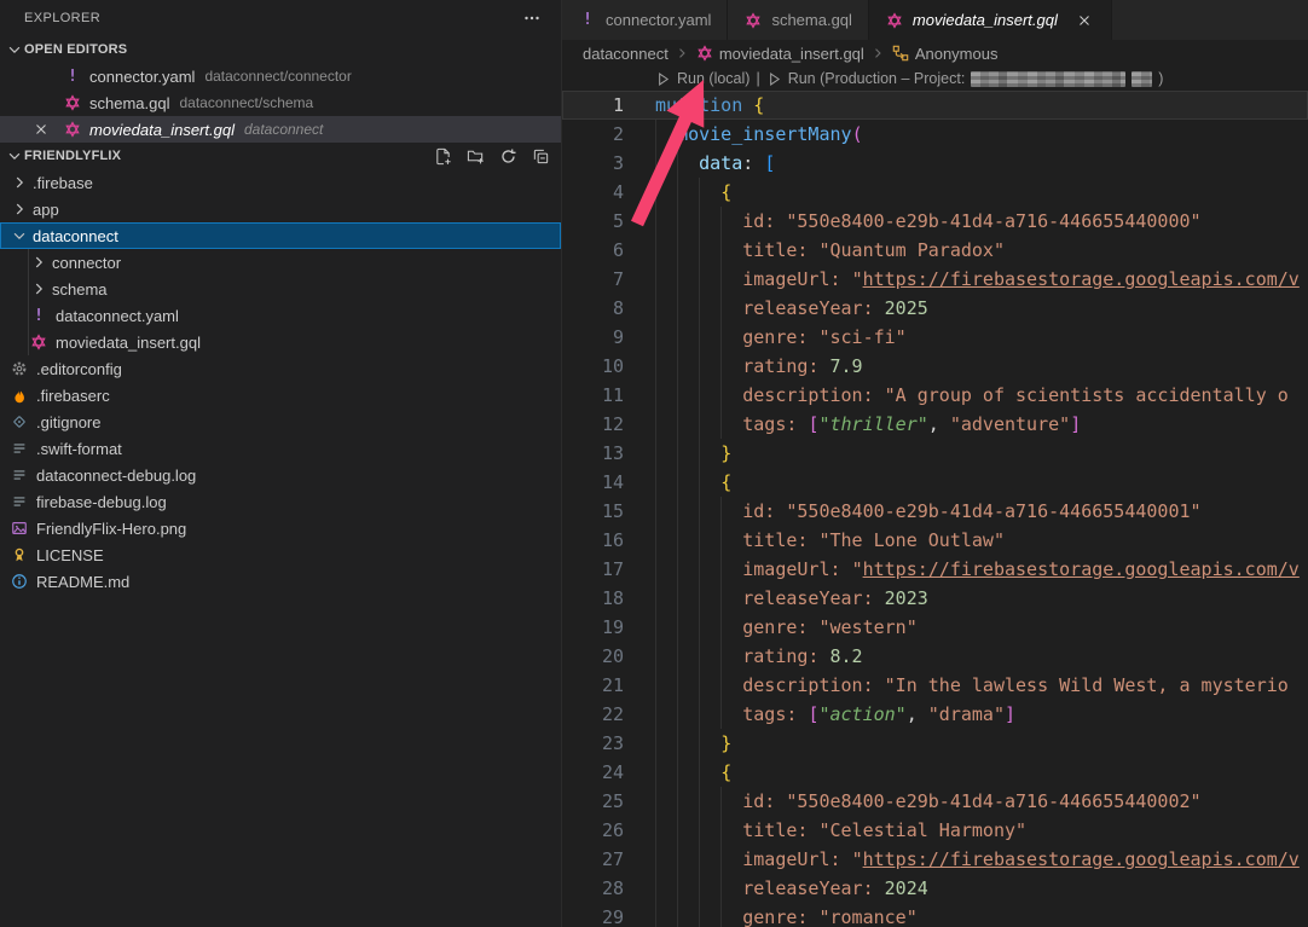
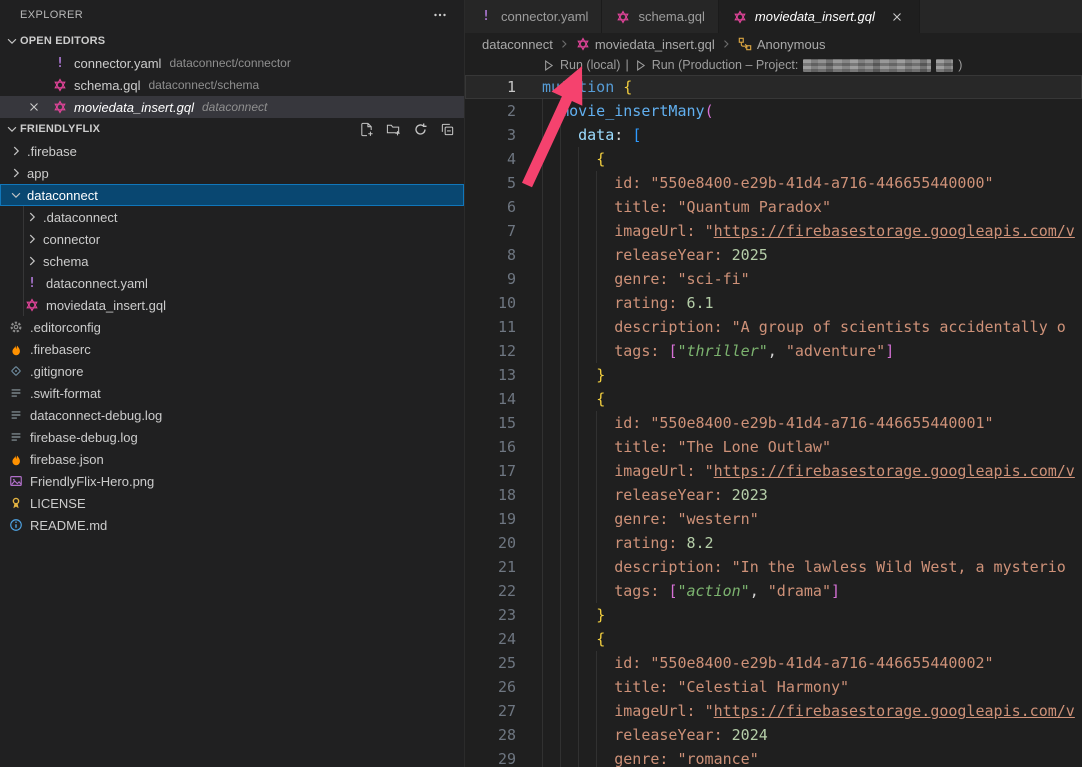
  EXPLORER
  OPEN EDITORS
  !
  connector.yaml
  dataconnect/connector
  schema.gql
  dataconnect/schema
  moviedata_insert.gql
  dataconnect
  FRIENDLYFLIX
  .firebase
  app
  dataconnect
+ .dataconnect
  connector
  schema
  !
  dataconnect.yaml
  moviedata_insert.gql
  .editorconfig
  .firebaserc
  .gitignore
  .swift-format
  dataconnect-debug.log
  firebase-debug.log
+ firebase.json
  FriendlyFlix-Hero.png
  LICENSE
  README.md
  !
  connector.yaml
  schema.gql
  moviedata_insert.gql
  dataconnect
  moviedata_insert.gql
  Anonymous
  Run (local)
  |
  Run (Production – Project:
  )
  1
  mution {
  2
  ovie_insertMany(
  3
  data: [
  4
  {
  5
  id: "550e8400-e29b-41d4-a716-446655440000"
  6
  title: "Quantum Paradox"
  7
  imageUrl: "https://firebasestorage.googleapis.com/v
  8
  releaseYear: 2025
  9
  genre: "sci-fi"
  10
- rating: 7.9
+ rating: 6.1
  11
  description: "A group of scientists accidentally o
  12
  tags: ["thriller", "adventure"]
  13
  }
  14
  {
  15
  id: "550e8400-e29b-41d4-a716-446655440001"
  16
  title: "The Lone Outlaw"
  17
  imageUrl: "https://firebasestorage.googleapis.com/v
  18
  releaseYear: 2023
  19
  genre: "western"
  20
  rating: 8.2
  21
  description: "In the lawless Wild West, a mysterio
  22
  tags: ["action", "drama"]
  23
  }
  24
  {
  25
  id: "550e8400-e29b-41d4-a716-446655440002"
  26
  title: "Celestial Harmony"
  27
  imageUrl: "https://firebasestorage.googleapis.com/v
  28
  releaseYear: 2024
  29
  genre: "romance"
